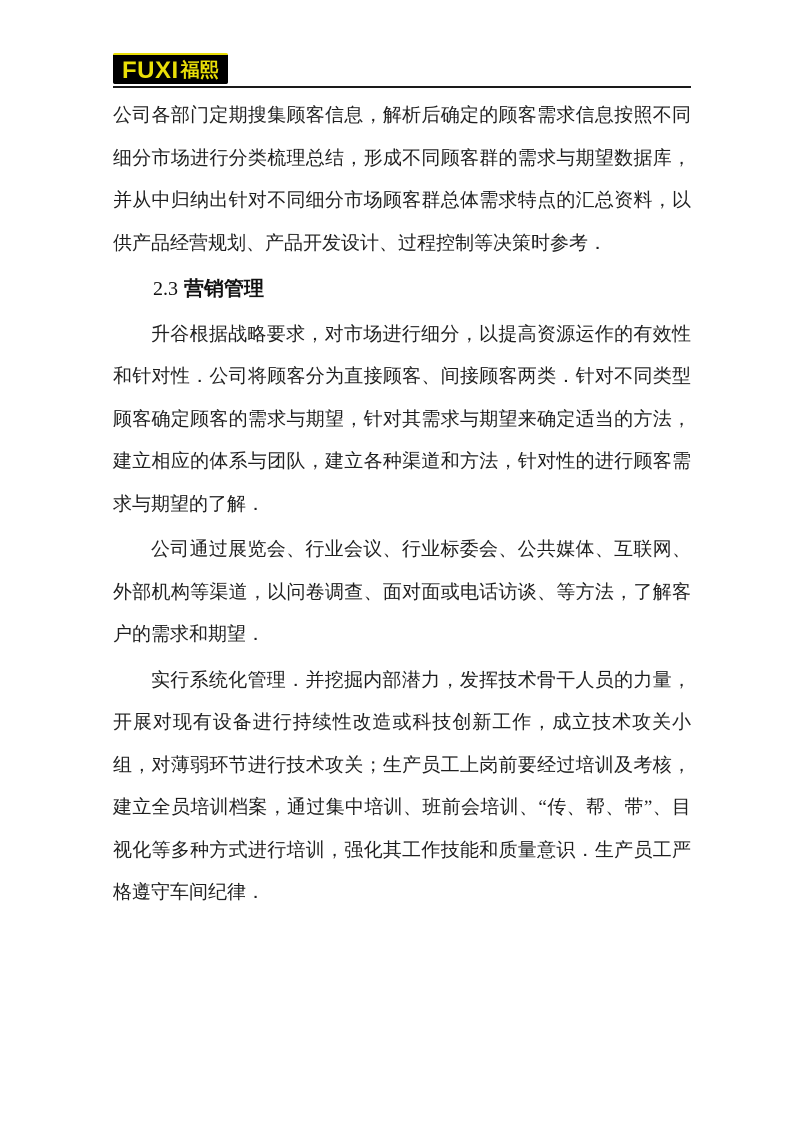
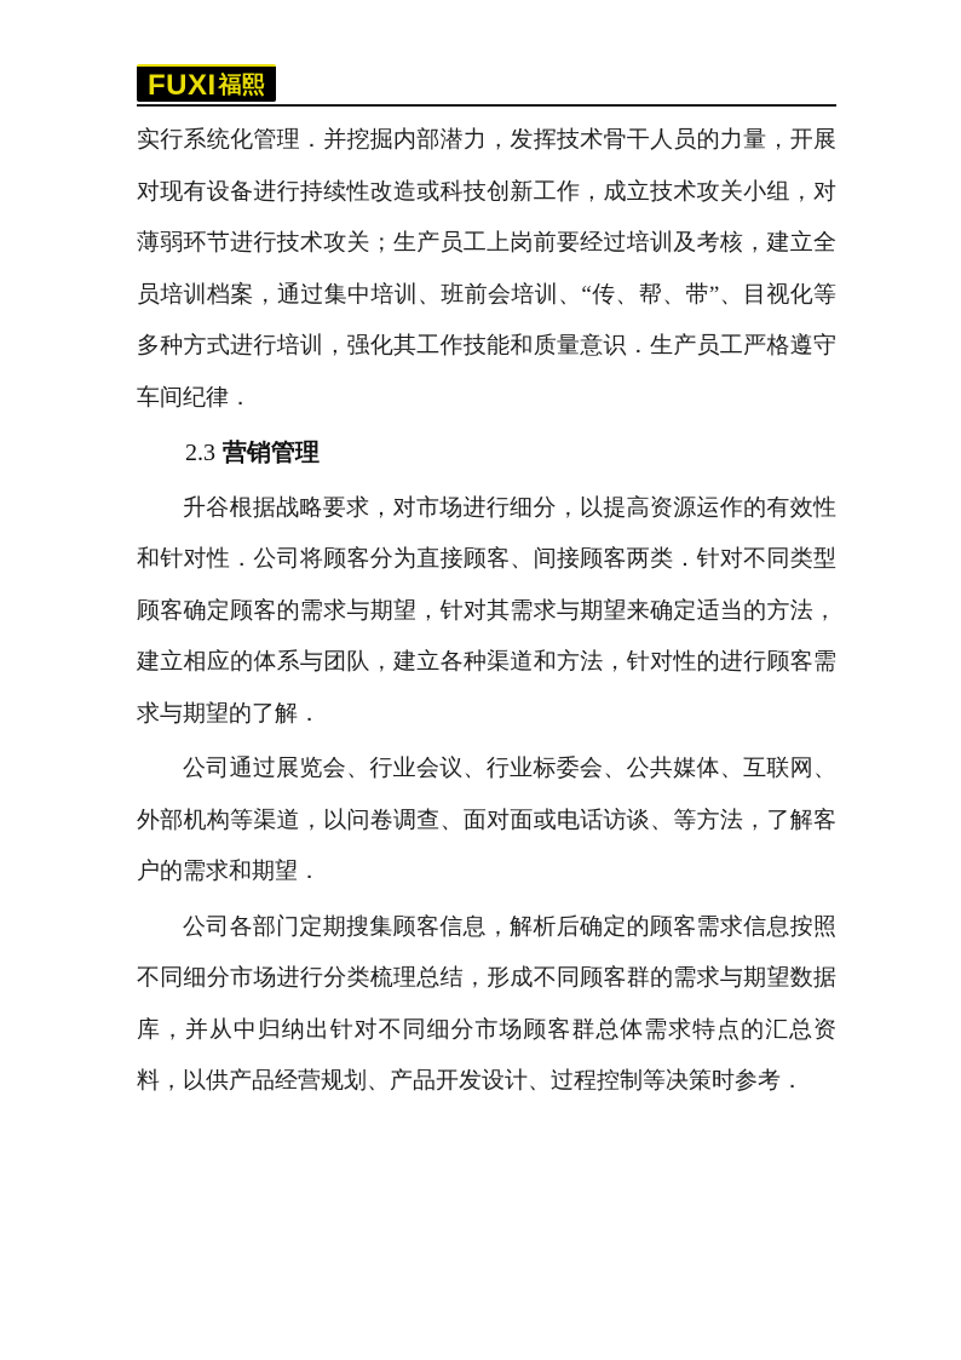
  FUXI福熙
- 公司各部门定期搜集顾客信息，解析后确定的顾客需求信息按照不同细分市场进行分类梳理总结，形成不同顾客群的需求与期望数据库，并从中归纳出针对不同细分市场顾客群总体需求特点的汇总资料，以供产品经营规划、产品开发设计、过程控制等决策时参考．
+ 实行系统化管理．并挖掘内部潜力，发挥技术骨干人员的力量，开展对现有设备进行持续性改造或科技创新工作，成立技术攻关小组，对薄弱环节进行技术攻关；生产员工上岗前要经过培训及考核，建立全员培训档案，通过集中培训、班前会培训、“传、帮、带”、目视化等多种方式进行培训，强化其工作技能和质量意识．生产员工严格遵守车间纪律．
  2.3 营销管理
  升谷根据战略要求，对市场进行细分，以提高资源运作的有效性和针对性．公司将顾客分为直接顾客、间接顾客两类．针对不同类型顾客确定顾客的需求与期望，针对其需求与期望来确定适当的方法，建立相应的体系与团队，建立各种渠道和方法，针对性的进行顾客需求与期望的了解．
  公司通过展览会、行业会议、行业标委会、公共媒体、互联网、外部机构等渠道，以问卷调查、面对面或电话访谈、等方法，了解客户的需求和期望．
- 实行系统化管理．并挖掘内部潜力，发挥技术骨干人员的力量，开展对现有设备进行持续性改造或科技创新工作，成立技术攻关小组，对薄弱环节进行技术攻关；生产员工上岗前要经过培训及考核，建立全员培训档案，通过集中培训、班前会培训、“传、帮、带”、目视化等多种方式进行培训，强化其工作技能和质量意识．生产员工严格遵守车间纪律．
+ 公司各部门定期搜集顾客信息，解析后确定的顾客需求信息按照不同细分市场进行分类梳理总结，形成不同顾客群的需求与期望数据库，并从中归纳出针对不同细分市场顾客群总体需求特点的汇总资料，以供产品经营规划、产品开发设计、过程控制等决策时参考．
